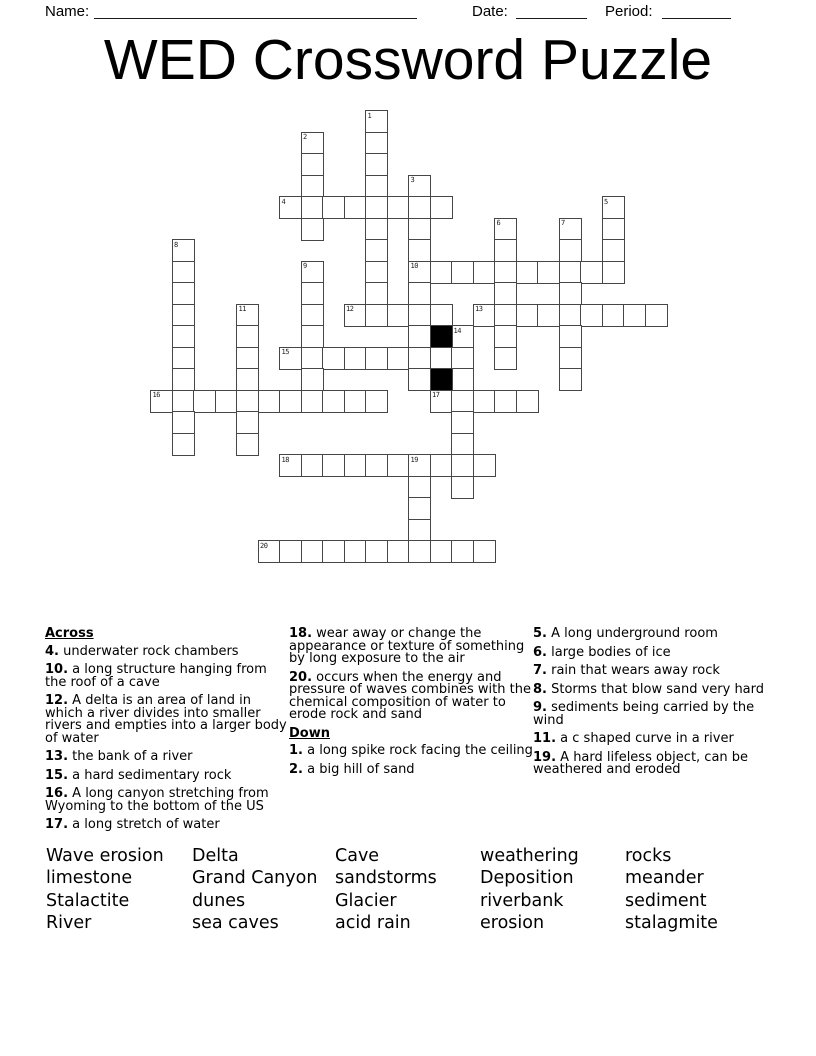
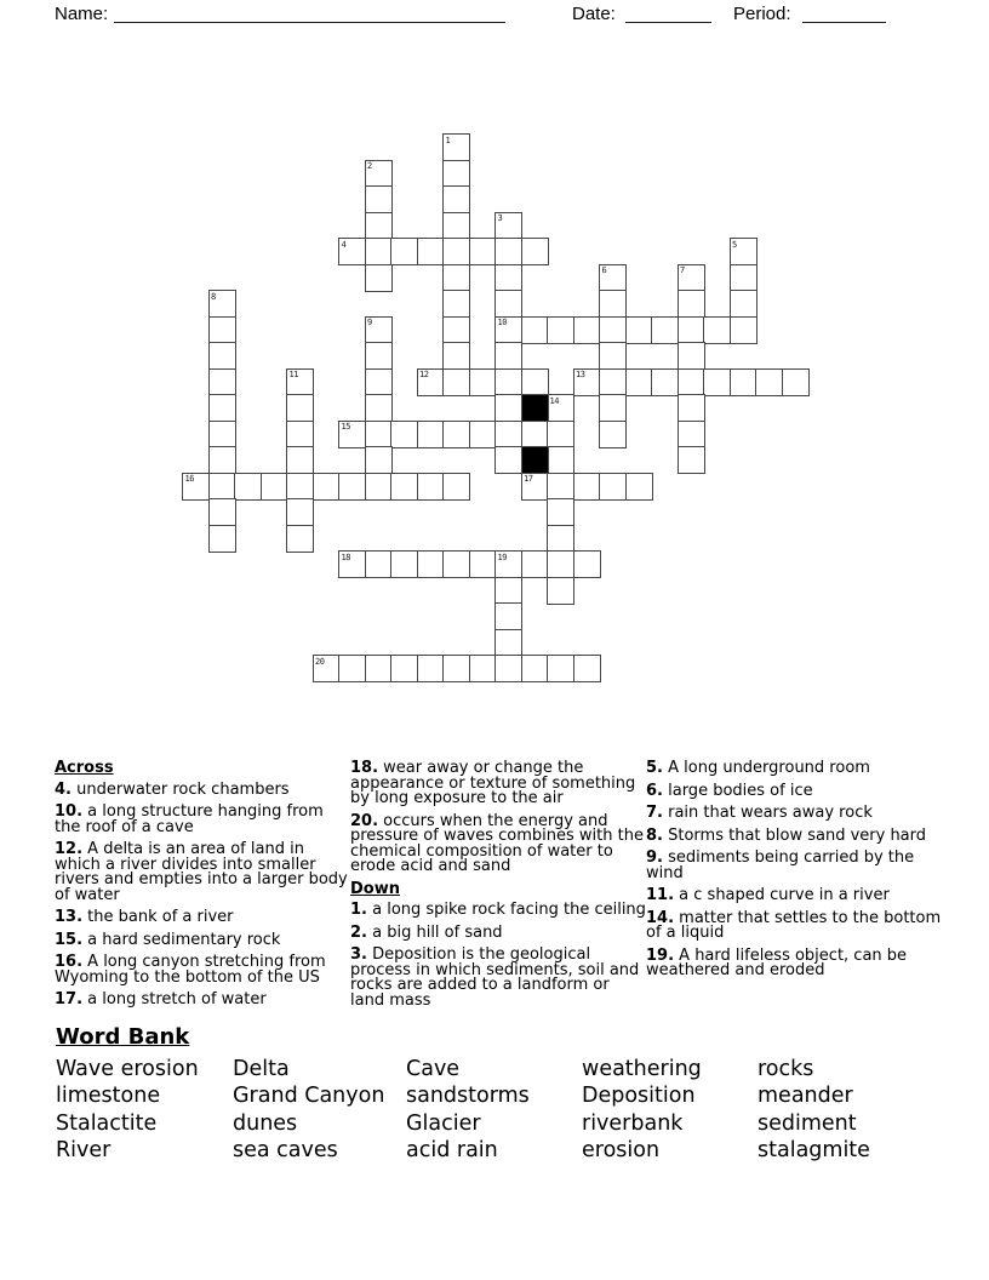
  Name:
  Date:
  Period:
- WED Crossword Puzzle
  1
  2
  3
  4
  5
  6
  7
  8
  9
  10
  11
  12
  13
  14
  15
  16
  17
  18
  19
  20
  Across
  4. underwater rock chambers
  10. a long structure hanging from the roof of a cave
  12. A delta is an area of land in which a river divides into smaller rivers and empties into a larger body of water
  13. the bank of a river
  15. a hard sedimentary rock
  16. A long canyon stretching from Wyoming to the bottom of the US
  17. a long stretch of water
  18. wear away or change the appearance or texture of something by long exposure to the air
- 20. occurs when the energy and pressure of waves combines with the chemical composition of water to erode rock and sand
+ 20. occurs when the energy and pressure of waves combines with the chemical composition of water to erode acid and sand
  Down
  1. a long spike rock facing the ceiling
  2. a big hill of sand
+ 3. Deposition is the geological process in which sediments, soil and rocks are added to a landform or land mass
  5. A long underground room
  6. large bodies of ice
  7. rain that wears away rock
  8. Storms that blow sand very hard
  9. sediments being carried by the wind
  11. a c shaped curve in a river
+ 14. matter that settles to the bottom of a liquid
  19. A hard lifeless object, can be weathered and eroded
+ Word Bank
  Wave erosion
  limestone
  Stalactite
  River
  Delta
  Grand Canyon
  dunes
  sea caves
  Cave
  sandstorms
  Glacier
  acid rain
  weathering
  Deposition
  riverbank
  erosion
  rocks
  meander
  sediment
  stalagmite
